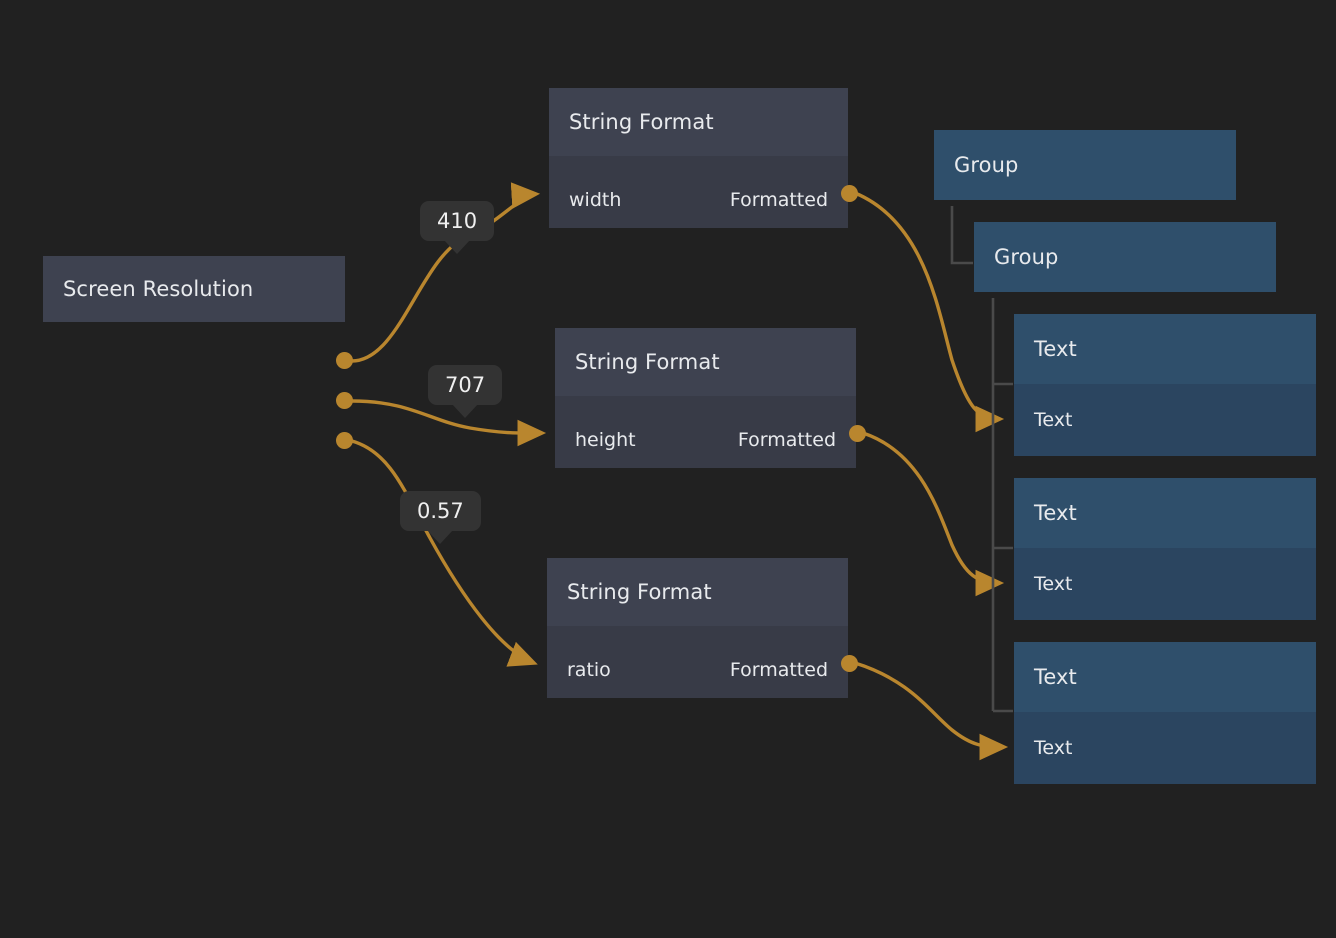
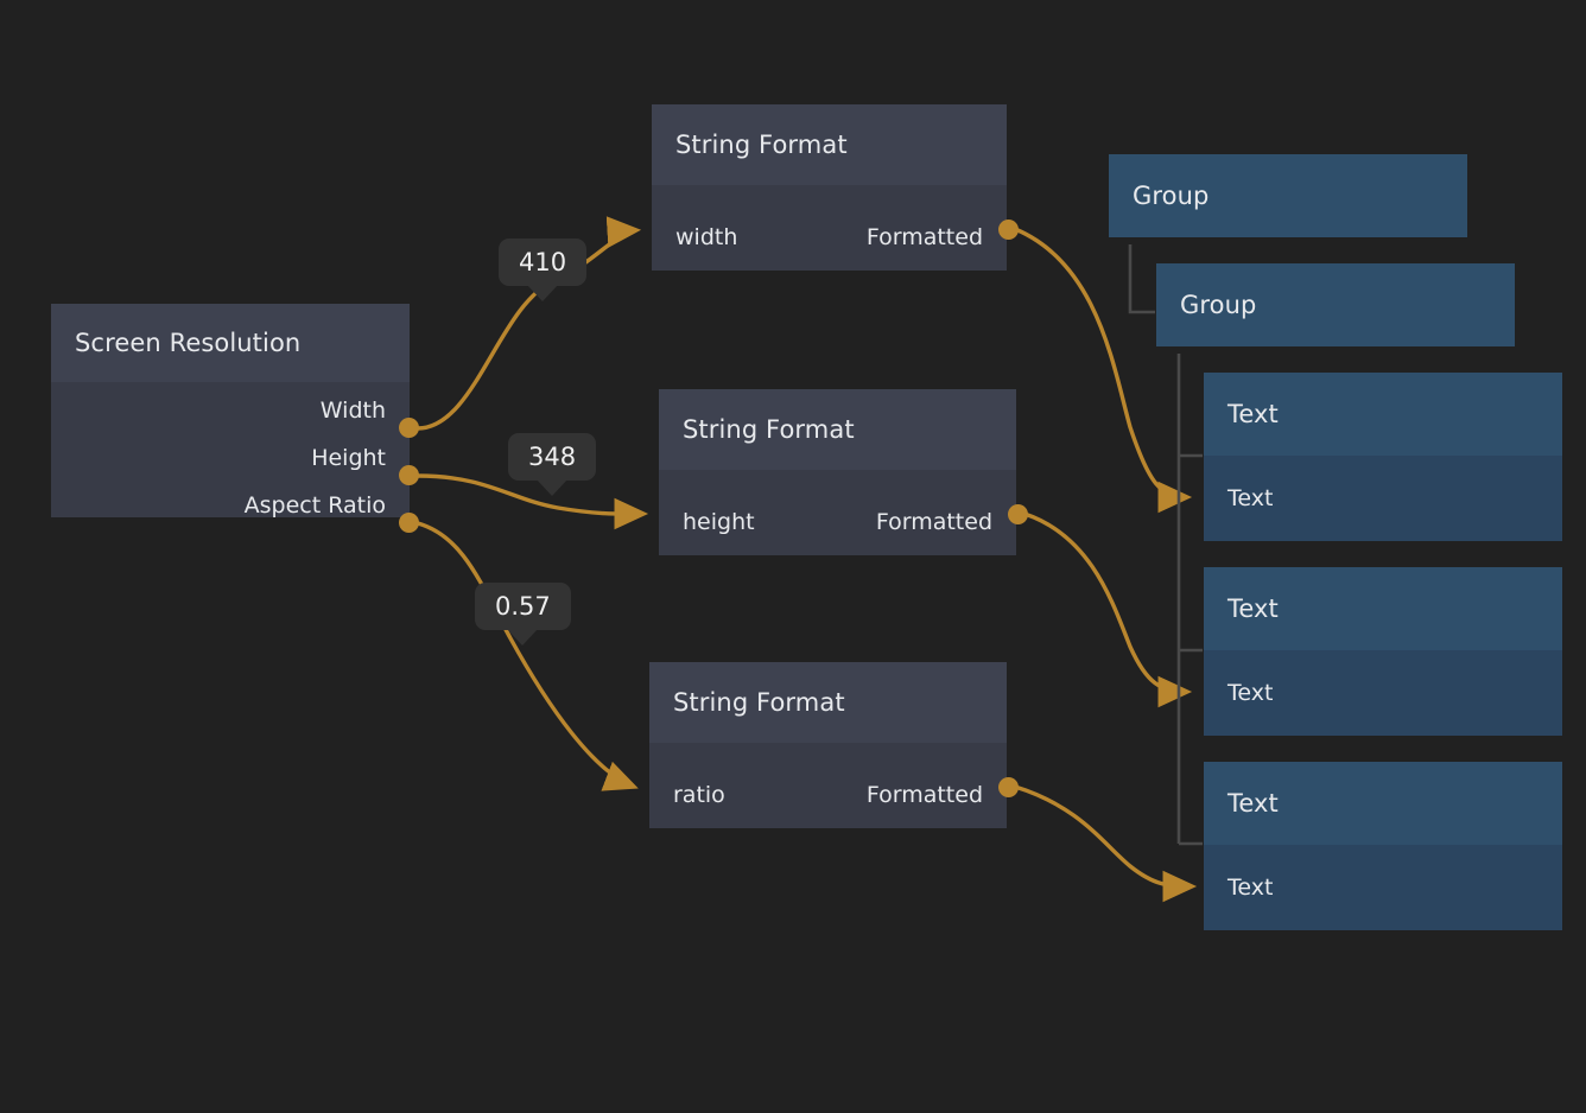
  Screen Resolution
+ Width
+ Height
+ Aspect Ratio
  String Format
  width
  Formatted
  String Format
  height
  Formatted
  String Format
  ratio
  Formatted
  Group
  Group
  Text
  Text
  Text
  Text
  Text
  Text
  410
- 707
+ 348
  0.57
